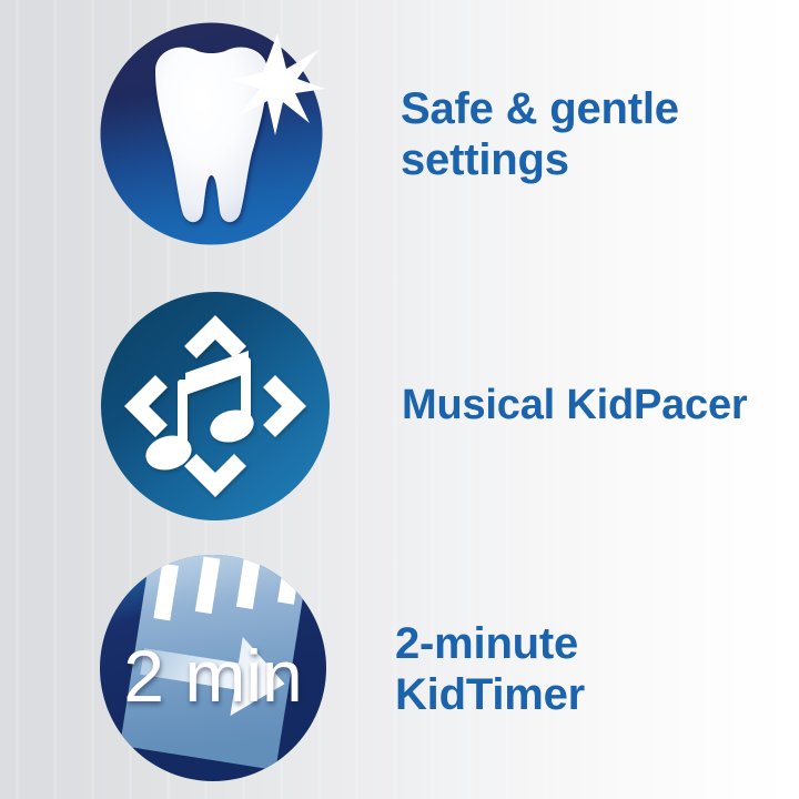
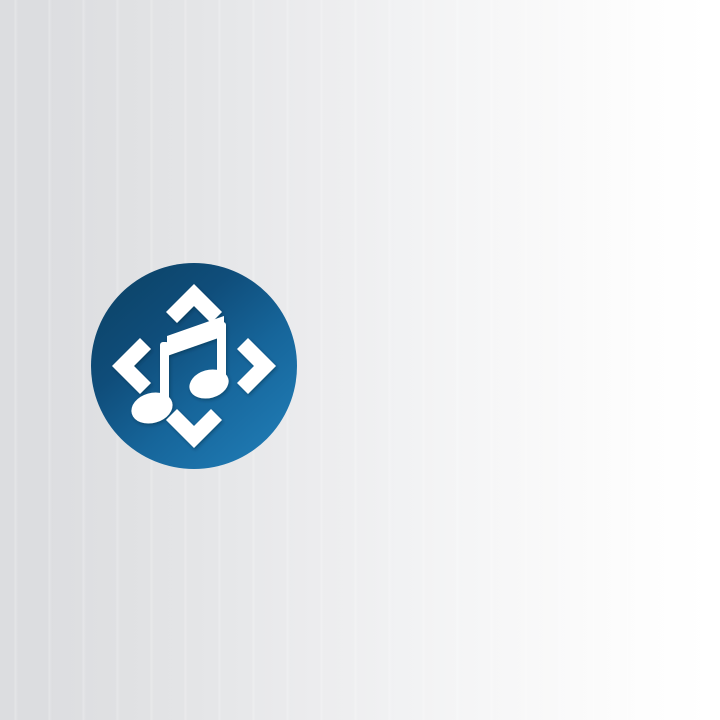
- Safe & gentle
- settings
- Musical KidPacer
- 2 min
- 2-minute
- KidTimer
